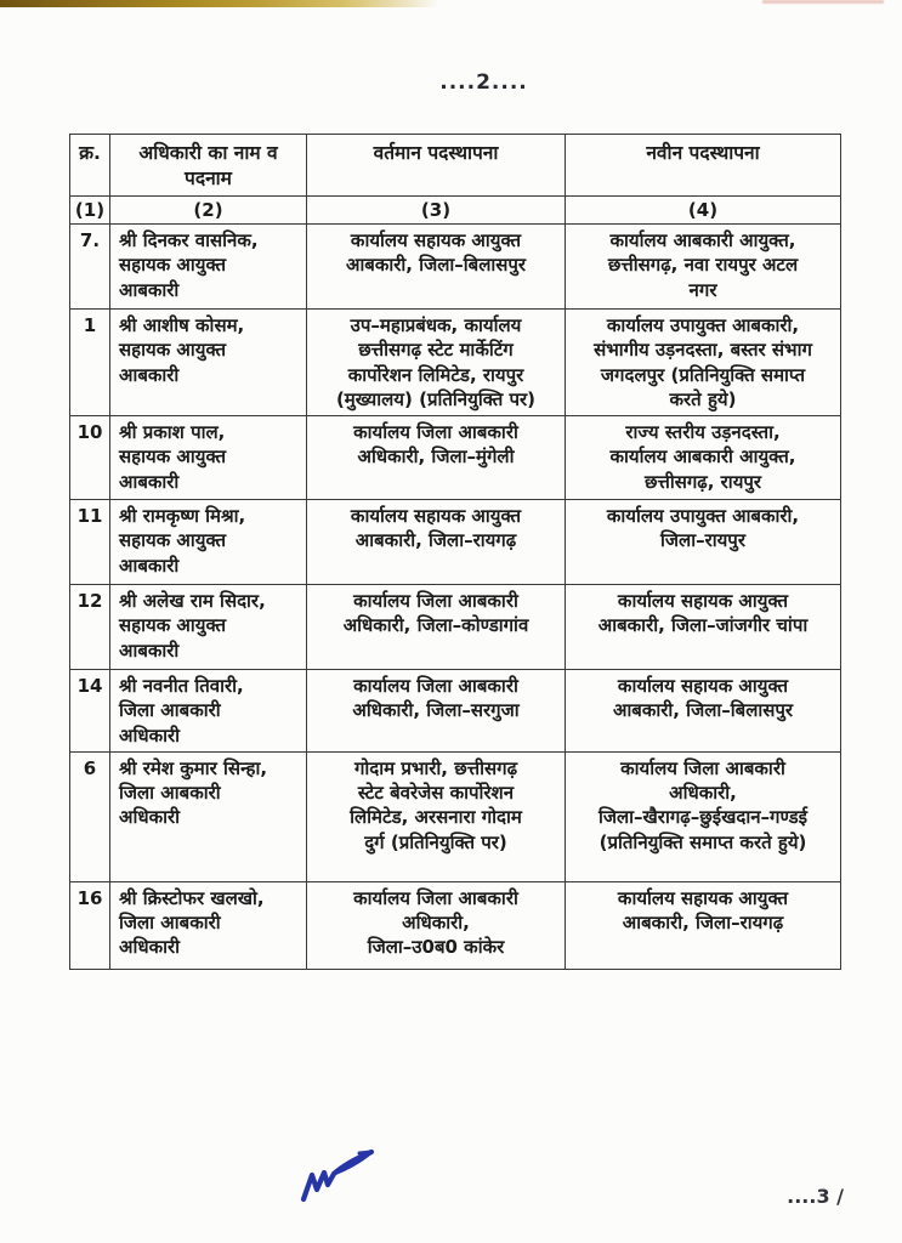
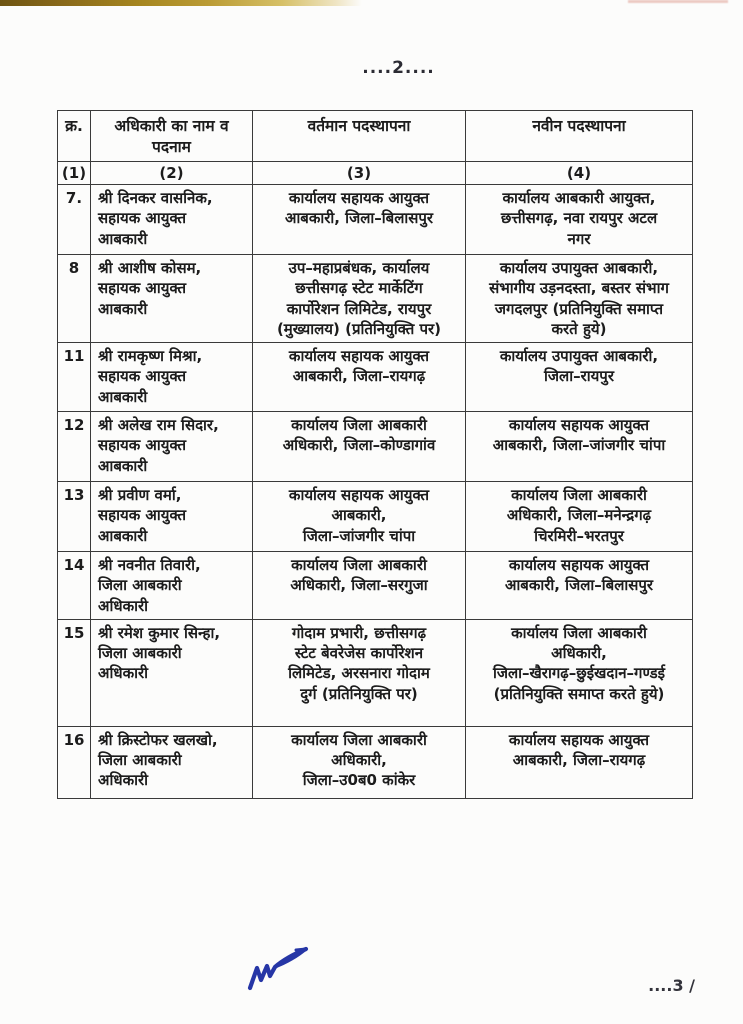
  ....2....
  क्र.	अधिकारी का नाम व पदनाम	वर्तमान पदस्थापना	नवीन पदस्थापना
  (1)	(2)	(3)	(4)
  7.	श्री दिनकर वासनिक, सहायक आयुक्त आबकारी	कार्यालय सहायक आयुक्त आबकारी, जिला–बिलासपुर	कार्यालय आबकारी आयुक्त, छत्तीसगढ़, नवा रायपुर अटल नगर
- 1	श्री आशीष कोसम, सहायक आयुक्त आबकारी	उप–महाप्रबंधक, कार्यालय छत्तीसगढ़ स्टेट मार्केटिंग कार्पोरेशन लिमिटेड, रायपुर (मुख्यालय) (प्रतिनियुक्ति पर)	कार्यालय उपायुक्त आबकारी, संभागीय उड़नदस्ता, बस्तर संभाग जगदलपुर (प्रतिनियुक्ति समाप्त करते हुये)
+ 8	श्री आशीष कोसम, सहायक आयुक्त आबकारी	उप–महाप्रबंधक, कार्यालय छत्तीसगढ़ स्टेट मार्केटिंग कार्पोरेशन लिमिटेड, रायपुर (मुख्यालय) (प्रतिनियुक्ति पर)	कार्यालय उपायुक्त आबकारी, संभागीय उड़नदस्ता, बस्तर संभाग जगदलपुर (प्रतिनियुक्ति समाप्त करते हुये)
- 10	श्री प्रकाश पाल, सहायक आयुक्त आबकारी	कार्यालय जिला आबकारी अधिकारी, जिला–मुंगेली	राज्य स्तरीय उड़नदस्ता, कार्यालय आबकारी आयुक्त, छत्तीसगढ़, रायपुर
  11	श्री रामकृष्ण मिश्रा, सहायक आयुक्त आबकारी	कार्यालय सहायक आयुक्त आबकारी, जिला–रायगढ़	कार्यालय उपायुक्त आबकारी, जिला–रायपुर
  12	श्री अलेख राम सिदार, सहायक आयुक्त आबकारी	कार्यालय जिला आबकारी अधिकारी, जिला–कोण्डागांव	कार्यालय सहायक आयुक्त आबकारी, जिला–जांजगीर चांपा
+ 13	श्री प्रवीण वर्मा, सहायक आयुक्त आबकारी	कार्यालय सहायक आयुक्त आबकारी, जिला–जांजगीर चांपा	कार्यालय जिला आबकारी अधिकारी, जिला–मनेन्द्रगढ़ चिरमिरी–भरतपुर
  14	श्री नवनीत तिवारी, जिला आबकारी अधिकारी	कार्यालय जिला आबकारी अधिकारी, जिला–सरगुजा	कार्यालय सहायक आयुक्त आबकारी, जिला–बिलासपुर
- 6	श्री रमेश कुमार सिन्हा, जिला आबकारी अधिकारी	गोदाम प्रभारी, छत्तीसगढ़ स्टेट बेवरेजेस कार्पोरेशन लिमिटेड, अरसनारा गोदाम दुर्ग (प्रतिनियुक्ति पर)	कार्यालय जिला आबकारी अधिकारी, जिला–खैरागढ़–छुईखदान–गण्डई (प्रतिनियुक्ति समाप्त करते हुये)
+ 15	श्री रमेश कुमार सिन्हा, जिला आबकारी अधिकारी	गोदाम प्रभारी, छत्तीसगढ़ स्टेट बेवरेजेस कार्पोरेशन लिमिटेड, अरसनारा गोदाम दुर्ग (प्रतिनियुक्ति पर)	कार्यालय जिला आबकारी अधिकारी, जिला–खैरागढ़–छुईखदान–गण्डई (प्रतिनियुक्ति समाप्त करते हुये)
  16	श्री क्रिस्टोफर खलखो, जिला आबकारी अधिकारी	कार्यालय जिला आबकारी अधिकारी, जिला–उ0ब0 कांकेर	कार्यालय सहायक आयुक्त आबकारी, जिला–रायगढ़
  ....3 /
